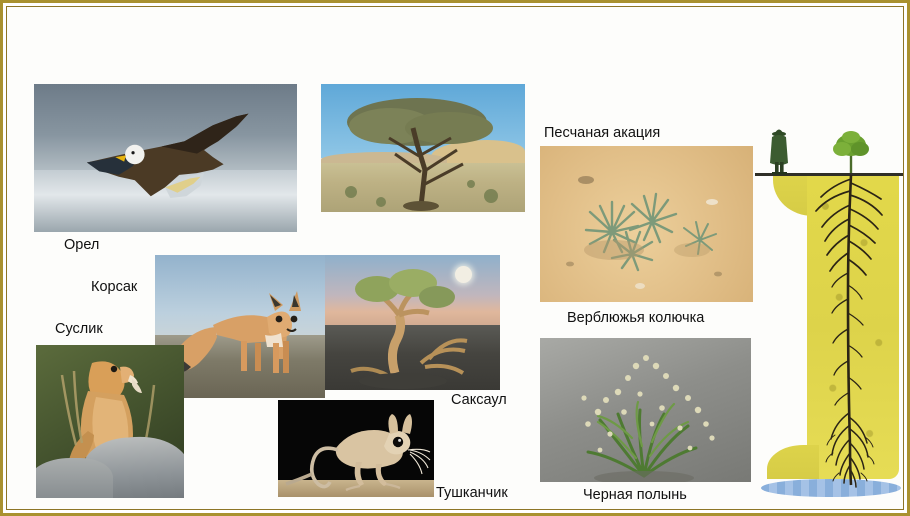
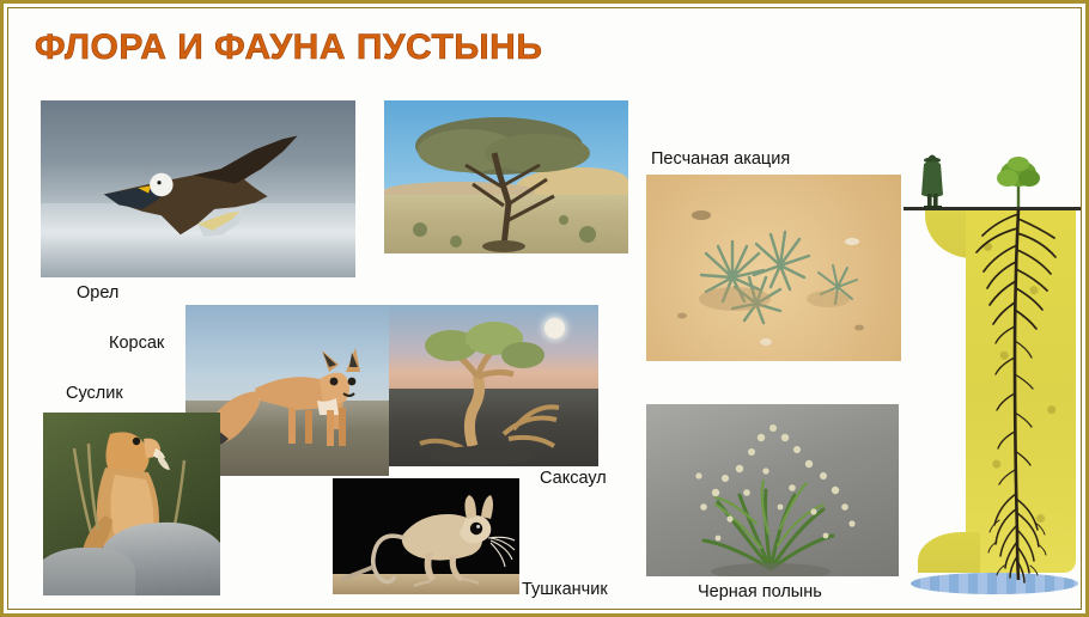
+ ФЛОРА И ФАУНА ПУСТЫНЬ
  Орел
  Корсак
  Саксаул
  Суслик
  Тушканчик
  Песчаная акация
- Верблюжья колючка
  Черная полынь
